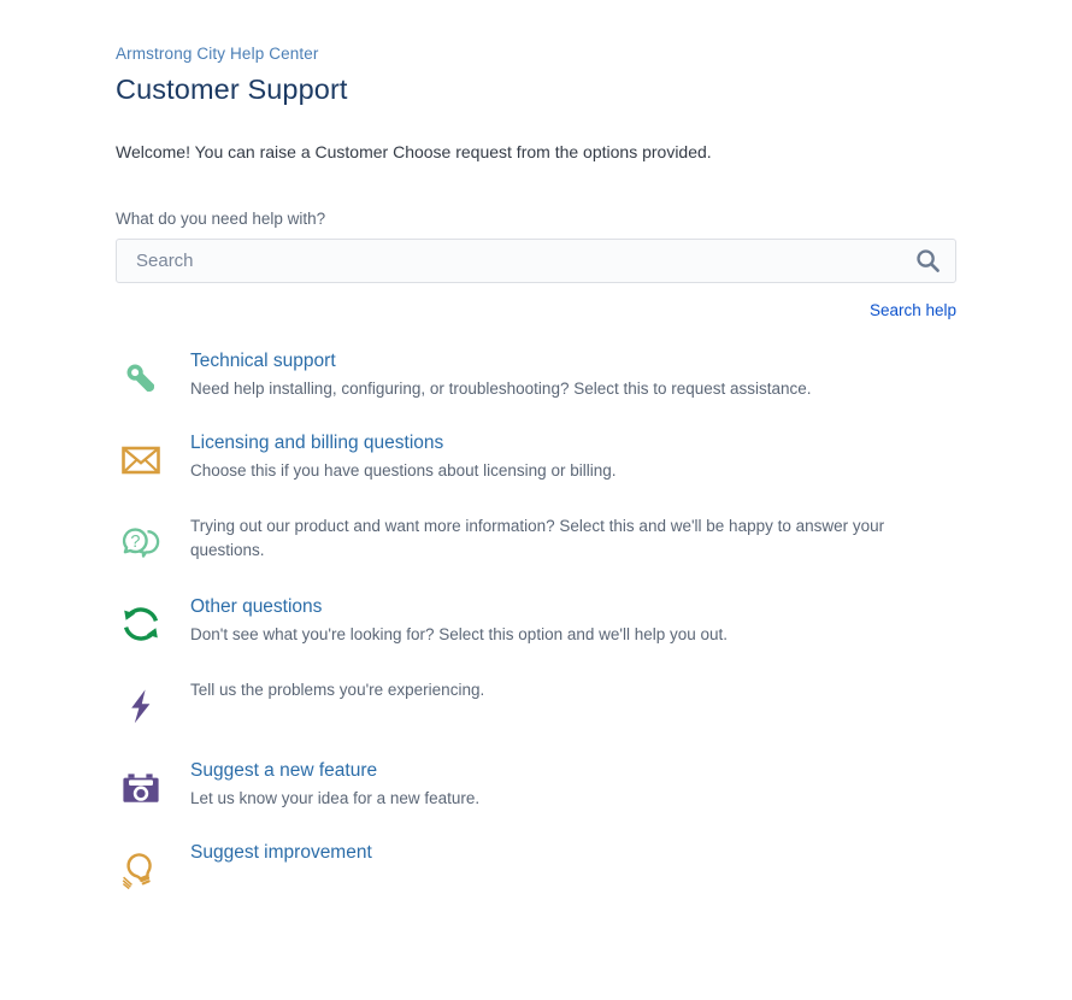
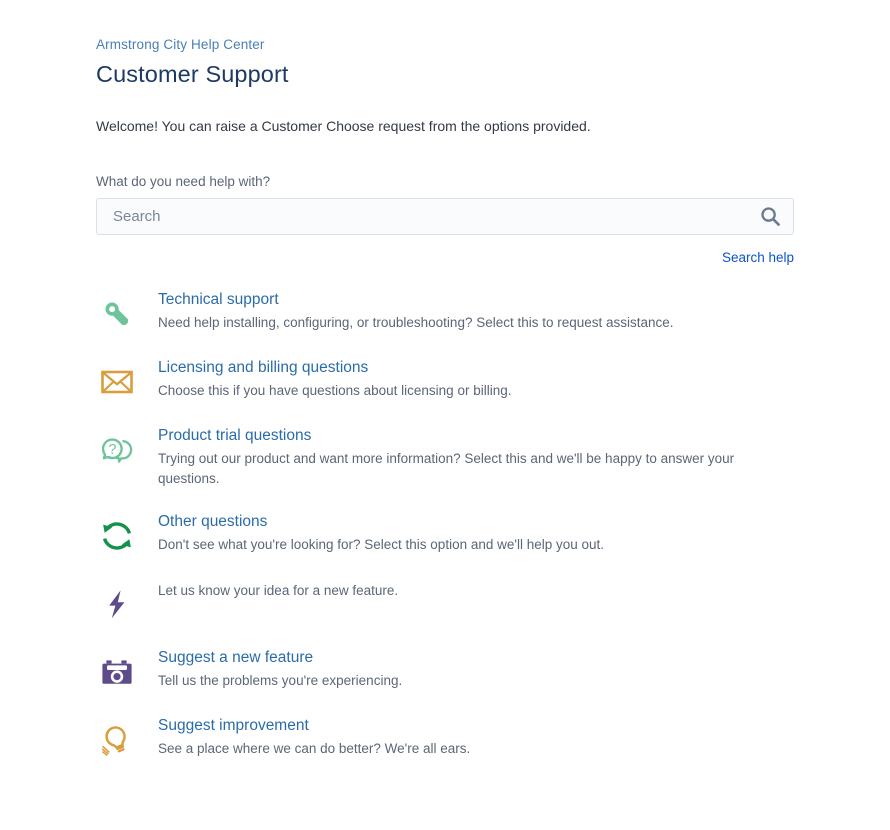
  Armstrong City Help Center
  Customer Support
  Welcome! You can raise a Customer Choose request from the options provided.
  What do you need help with?
  Search
  Search help
  Technical support
  Need help installing, configuring, or troubleshooting? Select this to request assistance.
  Licensing and billing questions
  Choose this if you have questions about licensing or billing.
  ?
+ Product trial questions
  Trying out our product and want more information? Select this and we'll be happy to answer your questions.
  Other questions
  Don't see what you're looking for? Select this option and we'll help you out.
- Tell us the problems you're experiencing.
+ Let us know your idea for a new feature.
  Suggest a new feature
- Let us know your idea for a new feature.
+ Tell us the problems you're experiencing.
  Suggest improvement
+ See a place where we can do better? We're all ears.
